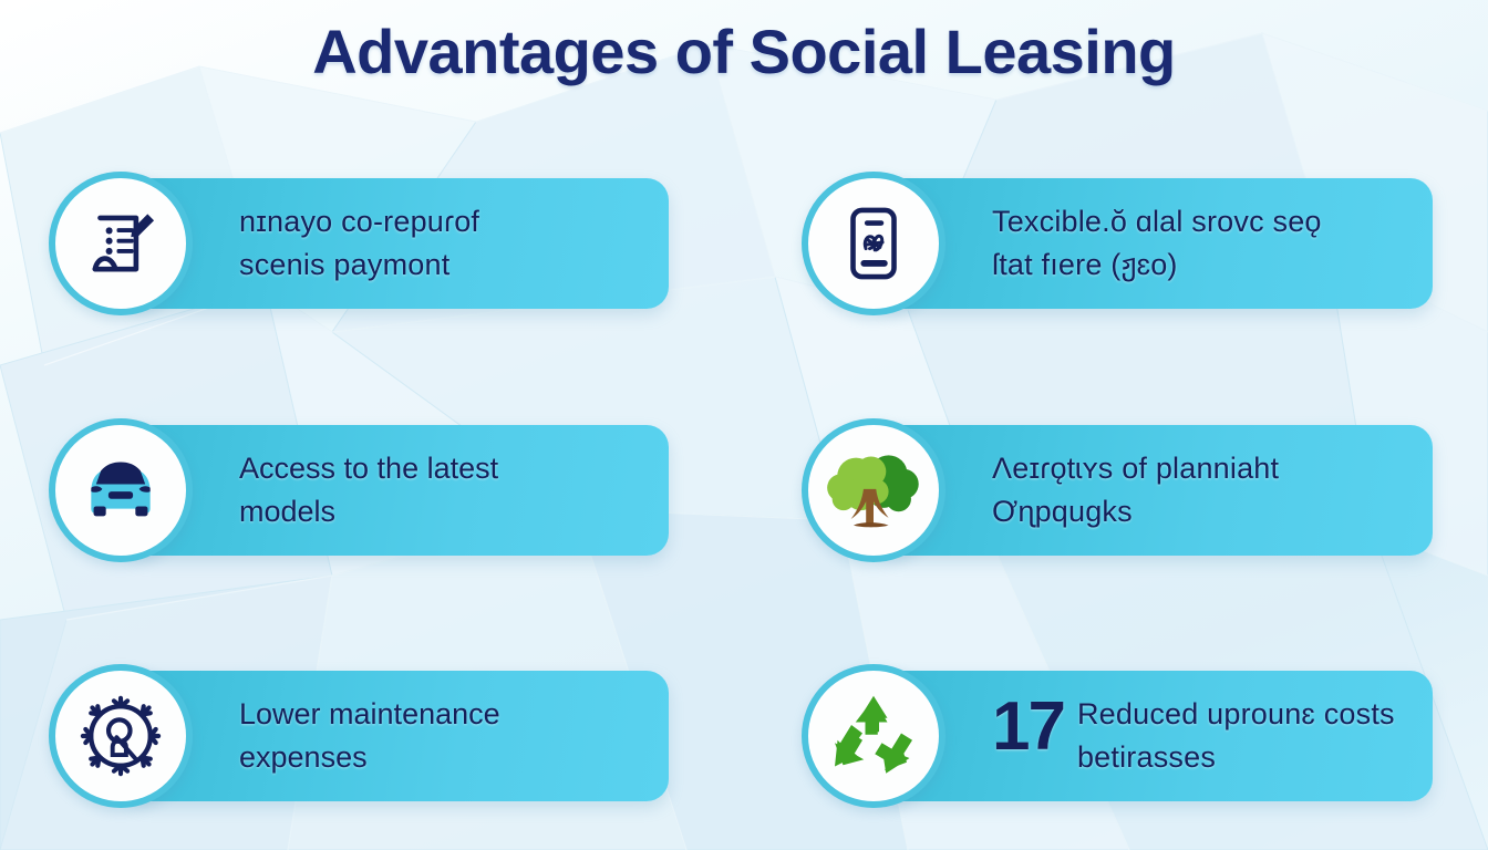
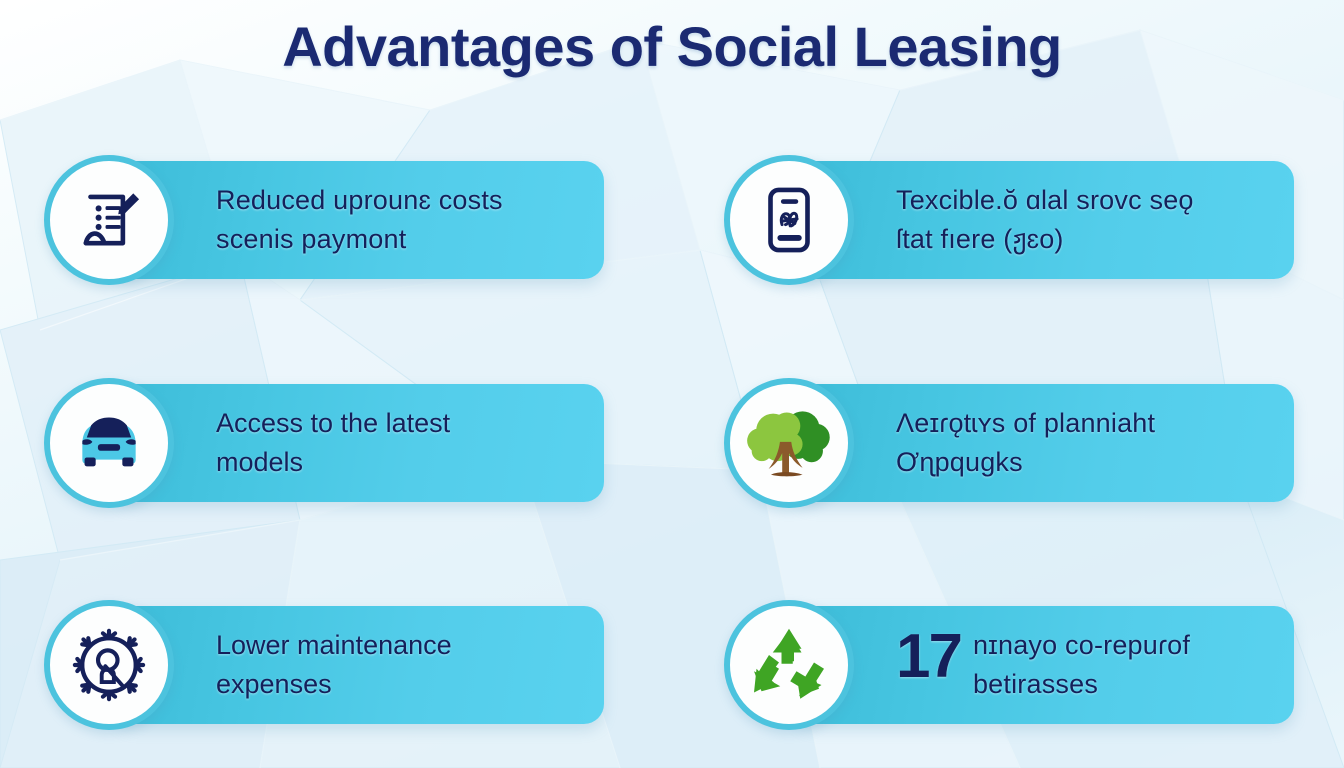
  Advantages of Social Leasing
- nɪnayo co-repuɾof
+ Reduced uprounɛ costs
  scenis paymont
  Texcible.ŏ ɑlal srovc seǫ
  ſtat fıere (ჟɛo)
  Access to the latest
  models
  Ʌeɪɾǫtɩʏs of planniaht
  Ơɳpquɡks
  Lower maintenance
  expenses
  17
- Reduced uprounɛ costs
+ nɪnayo co-repuɾof
  betirasses
